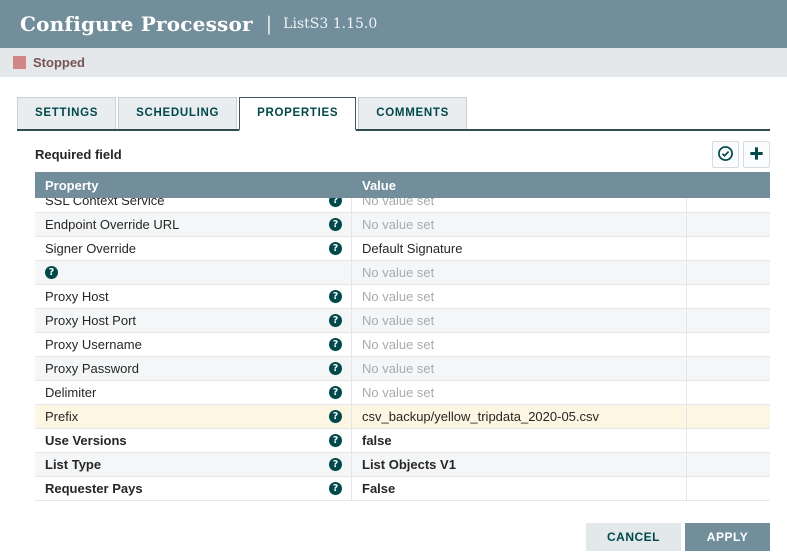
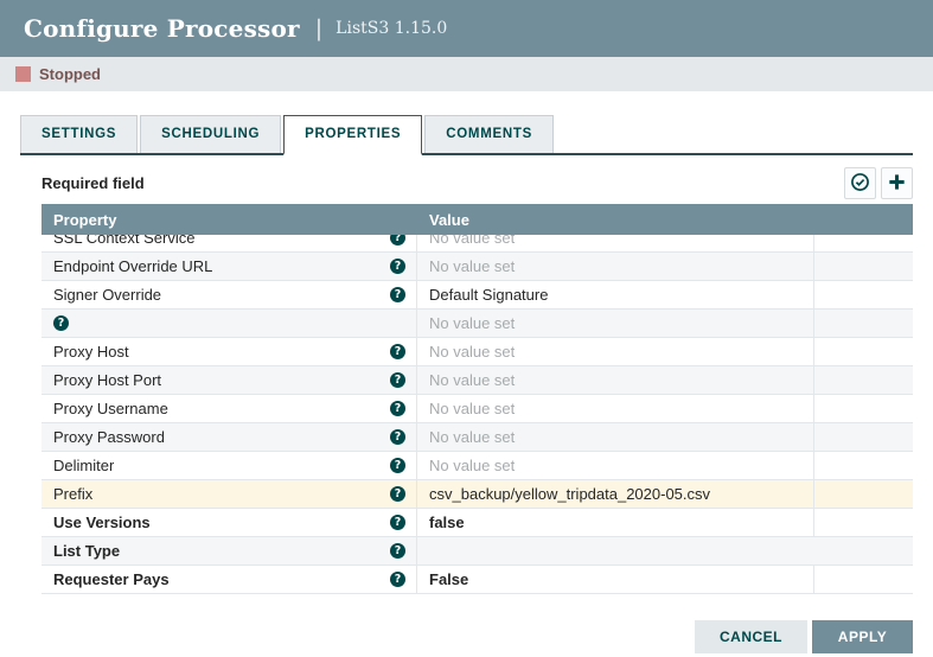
  Configure Processor
  |
  ListS3 1.15.0
  Stopped
  SETTINGS
  SCHEDULING
  PROPERTIES
  COMMENTS
  Required field
  Property
  Value
  SSL Context Service
  ?
  No value set
  Endpoint Override URL
  ?
  No value set
  Signer Override
  ?
  Default Signature
  ?
  No value set
  Proxy Host
  ?
  No value set
  Proxy Host Port
  ?
  No value set
  Proxy Username
  ?
  No value set
  Proxy Password
  ?
  No value set
  Delimiter
  ?
  No value set
  Prefix
  ?
  csv_backup/yellow_tripdata_2020-05.csv
  Use Versions
  ?
  false
  List Type
  ?
- List Objects V1
  Requester Pays
  ?
  False
  CANCEL
  APPLY
